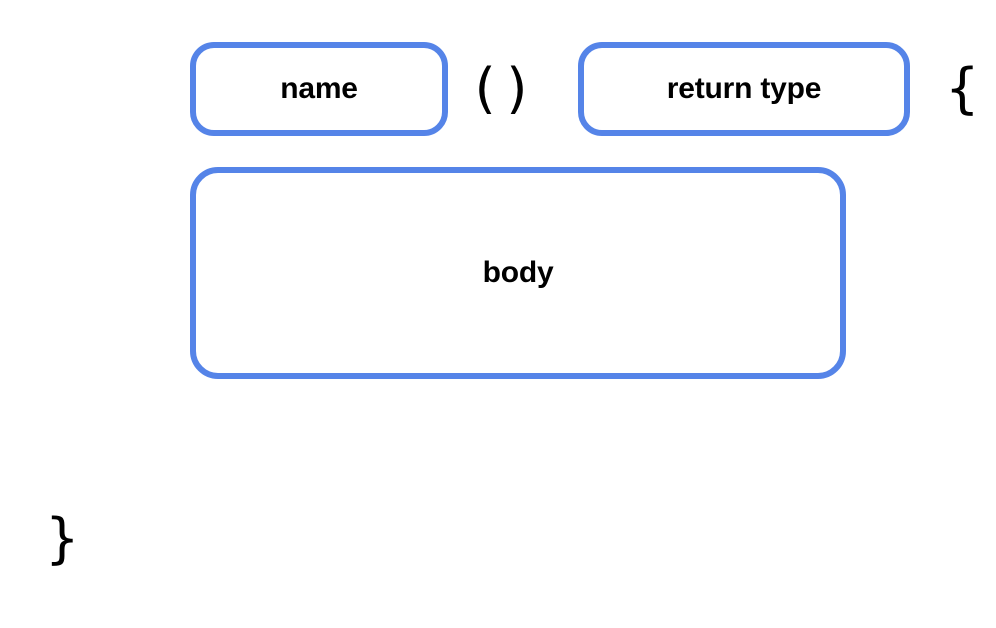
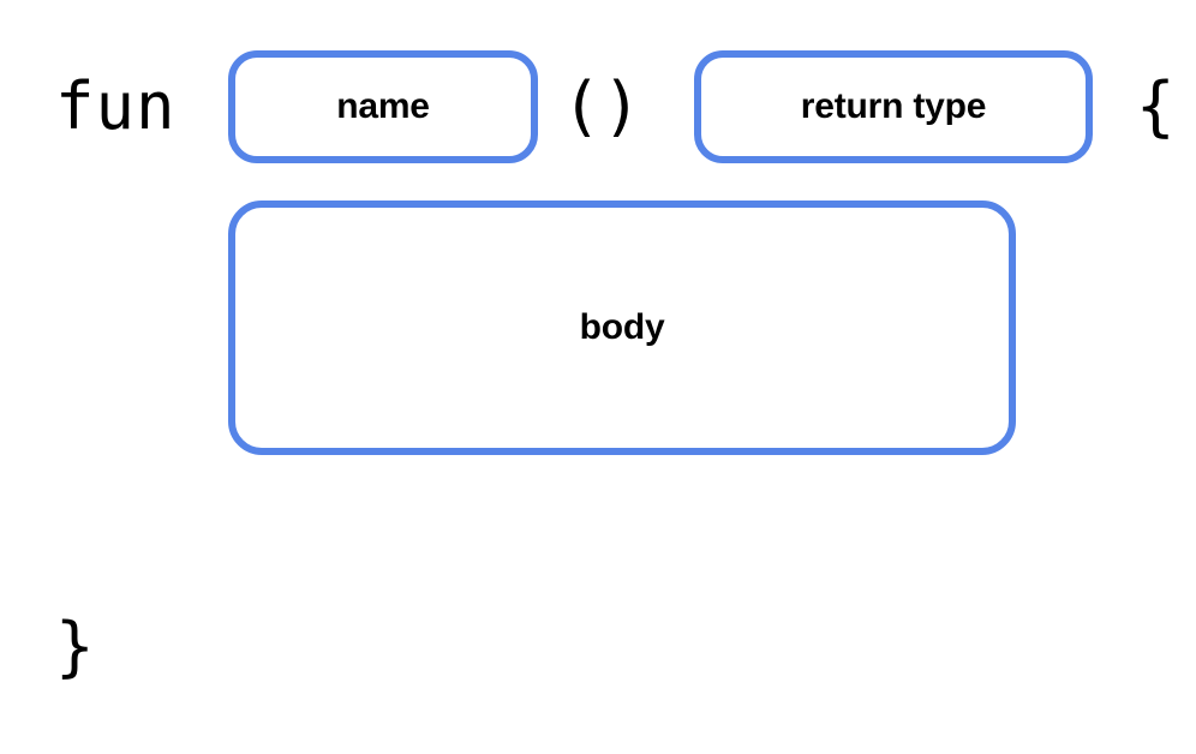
+ fun
  name
  return type
  {
  body
  }
